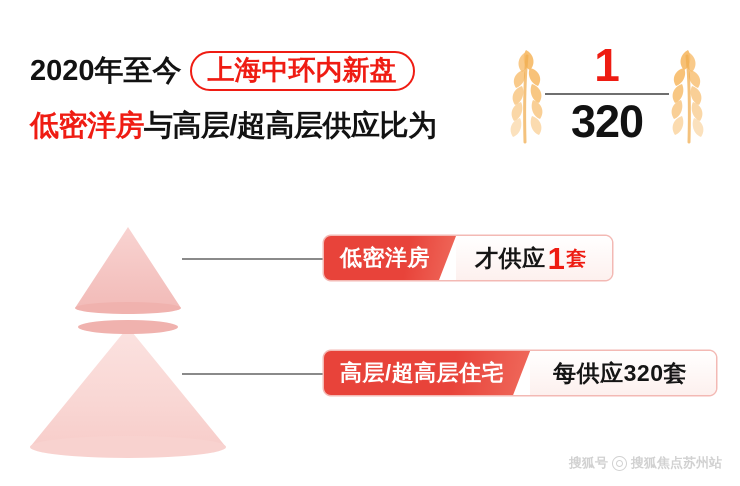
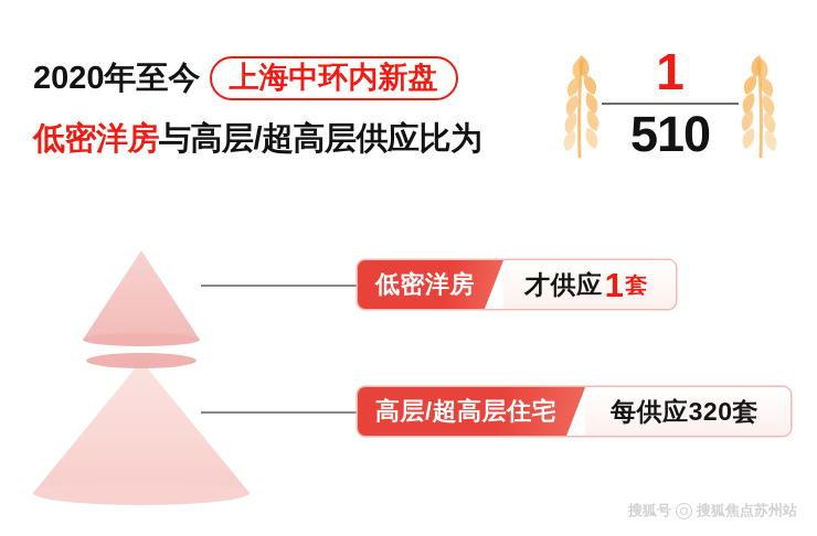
  2020年至今
  上海中环内新盘
  低密洋房与高层/超高层供应比为
  1
- 320
+ 510
  低密洋房
  才供应
  1
  套
  高层/超高层住宅
  每供应320套
  搜狐号
  搜狐焦点苏州站
